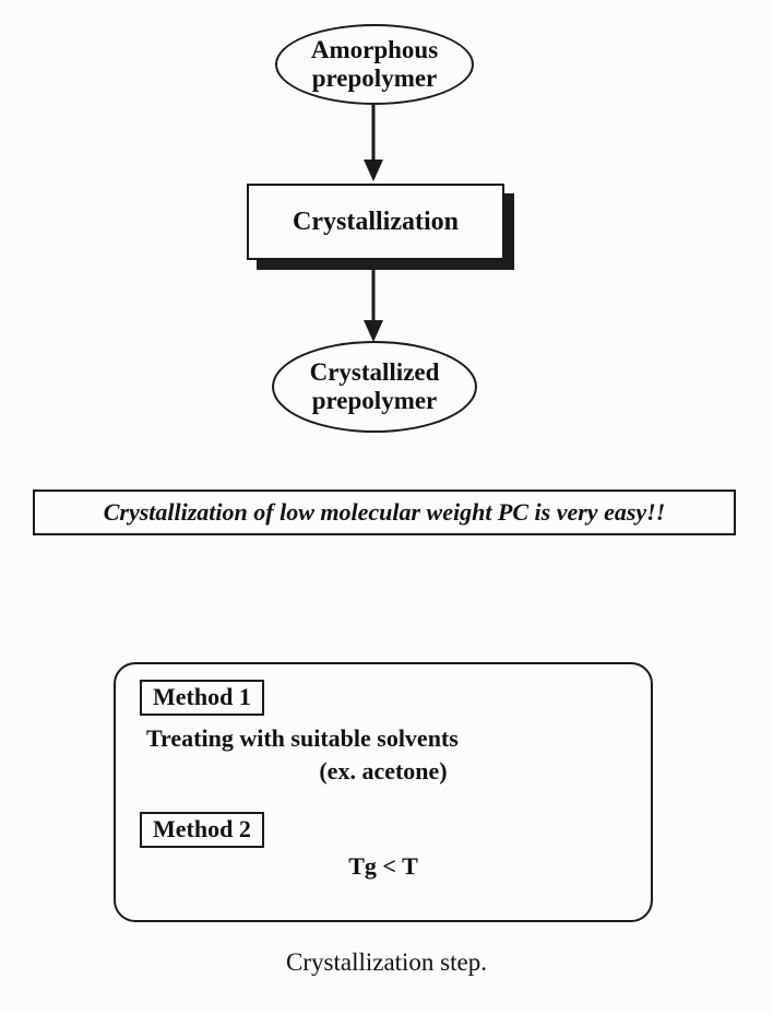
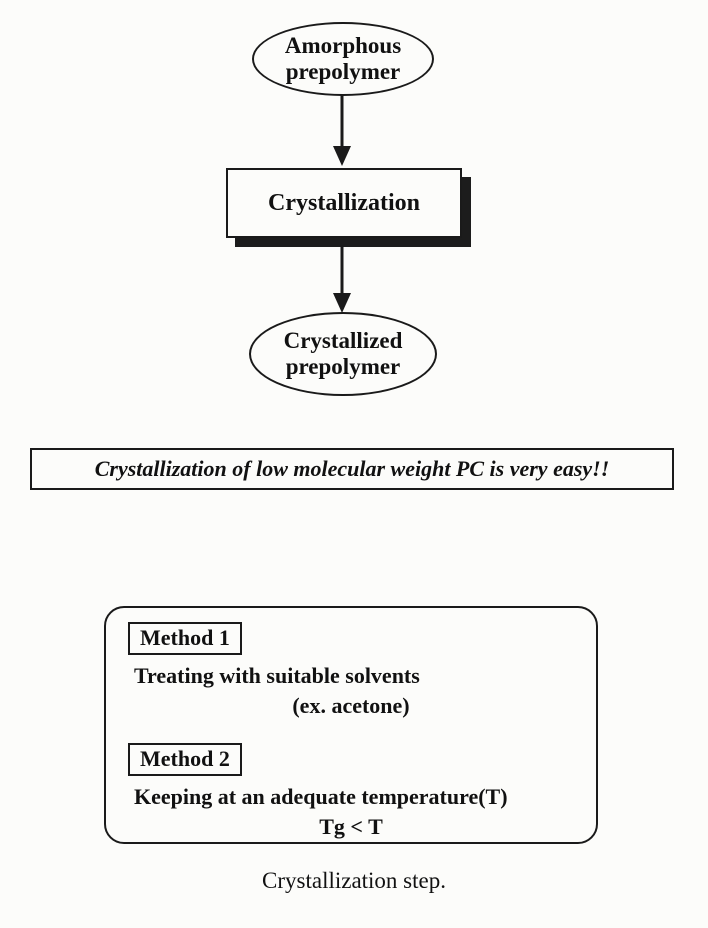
  Amorphous
  prepolymer
  Crystallization
  Crystallized
  prepolymer
  Crystallization of low molecular weight PC is very easy!!
  Method 1
  Treating with suitable solvents
  (ex. acetone)
  Method 2
+ Keeping at an adequate temperature(T)
  Tg < T
  Crystallization step.
